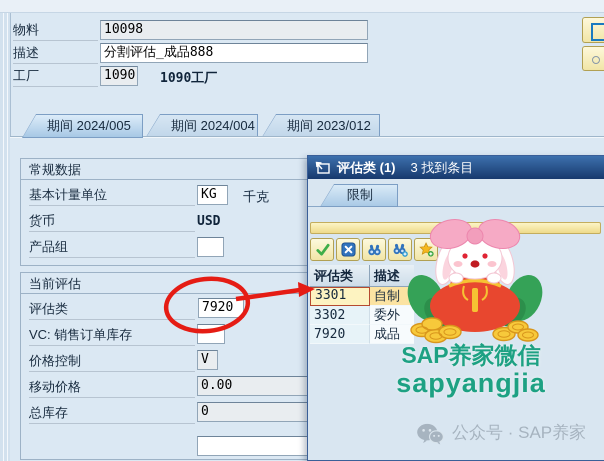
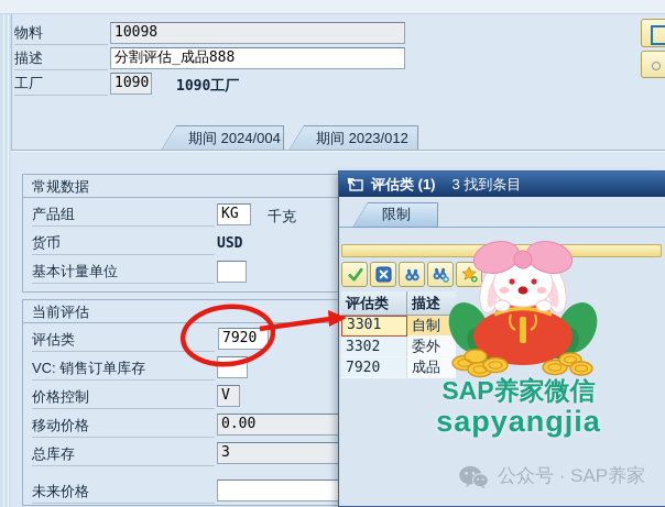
  物料
  10098
  描述
  分割评估_成品888
  工厂
  1090
  1090工厂
- 期间 2024/005
  期间 2024/004
  期间 2023/012
  常规数据
- 基本计量单位
+ 产品组
  KG
  千克
  货币
  USD
- 产品组
+ 基本计量单位
  当前评估
  评估类
  7920
  VC: 销售订单库存
  价格控制
  V
  移动价格
  0.00
  总库存
- 0
+ 3
+ 未来价格
  评估类 (1)
  3 找到条目
  限制
  评估类
  描述
  3301
  自制
  3302
  委外
  7920
  成品
  SAP养家微信
  sapyangjia
  公众号 · SAP养家
